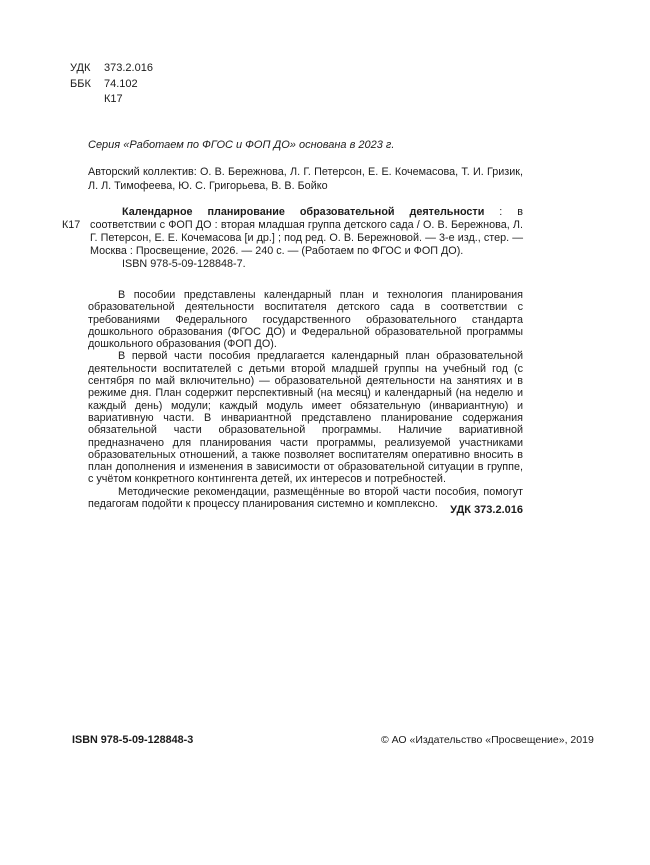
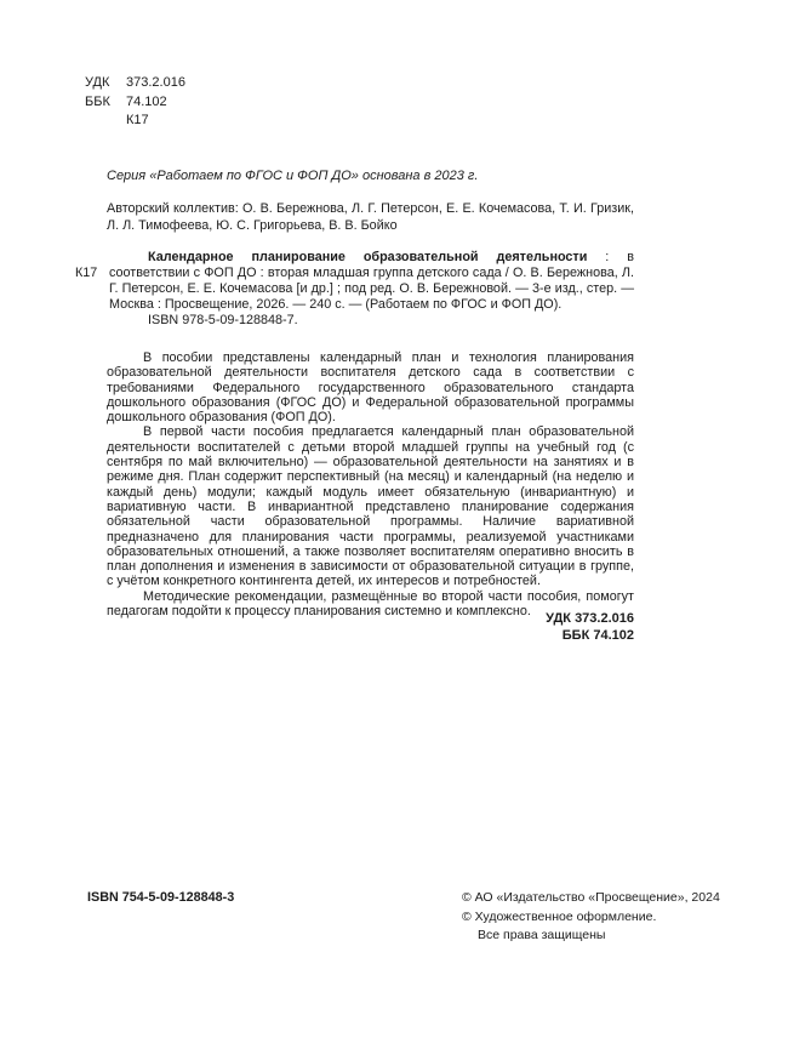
  УДК
  373.2.016
  ББК
  74.102
  К17
  Серия «Работаем по ФГОС и ФОП ДО» основана в 2023 г.
  Авторский коллектив: О. В. Бережнова, Л. Г. Петерсон, Е. Е. Кочемасова, Т. И. Гризик, Л. Л. Тимофеева, Ю. С. Григорьева, В. В. Бойко
  К17
  Календарное планирование образовательной деятельности : в соответствии с ФОП ДО : вторая младшая группа детского сада / О. В. Бережнова, Л. Г. Петерсон, Е. Е. Кочемасова [и др.] ; под ред. О. В. Бережновой. — 3-е изд., стер. — Москва : Просвещение, 2026. — 240 с. — (Работаем по ФГОС и ФОП ДО).
  ISBN 978-5-09-128848-7.
  В пособии представлены календарный план и технология планирования образовательной деятельности воспитателя детского сада в соответствии с требованиями Федерального государственного образовательного стандарта дошкольного образования (ФГОС ДО) и Федеральной образовательной программы дошкольного образования (ФОП ДО).
  В первой части пособия предлагается календарный план образовательной деятельности воспитателей с детьми второй младшей группы на учебный год (с сентября по май включительно) — образовательной деятельности на занятиях и в режиме дня. План содержит перспективный (на месяц) и календарный (на неделю и каждый день) модули; каждый модуль имеет обязательную (инвариантную) и вариативную части. В инвариантной представлено планирование содержания обязательной части образовательной программы. Наличие вариативной предназначено для планирования части программы, реализуемой участниками образовательных отношений, а также позволяет воспитателям оперативно вносить в план дополнения и изменения в зависимости от образовательной ситуации в группе, с учётом конкретного контингента детей, их интересов и потребностей.
  Методические рекомендации, размещённые во второй части пособия, помогут педагогам подойти к процессу планирования системно и комплексно.
  УДК 373.2.016
+ ББК 74.102
- ISBN 978-5-09-128848-3
+ ISBN 754-5-09-128848-3
- © АО «Издательство «Просвещение», 2019
+ © АО «Издательство «Просвещение», 2024
+ © Художественное оформление.
+ Все права защищены
